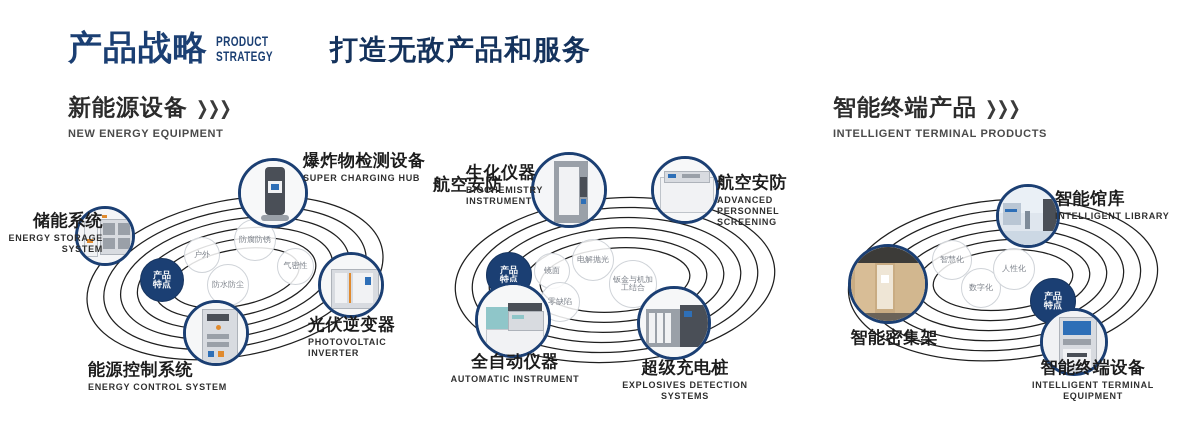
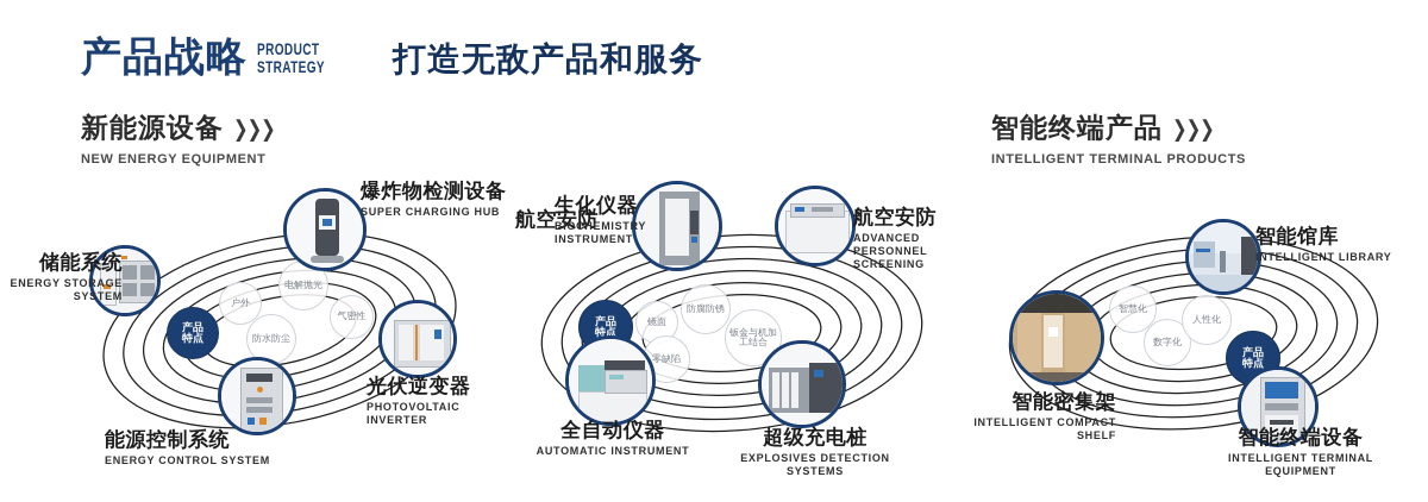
  产品战略
  PRODUCT
  STRATEGY
  打造无敌产品和服务
  新能源设备 ❯❯❯
  NEW ENERGY EQUIPMENT
  智能终端产品 ❯❯❯
  INTELLIGENT TERMINAL PRODUCTS
  户外
- 防腐防锈
+ 电解抛光
  防水防尘
  气密性
  产品特点
  储能系统
  ENERGY STORAGE
  SYSTEM
  爆炸物检测设备
  SUPER CHARGING HUB
  光伏逆变器
  PHOTOVOLTAIC INVERTER
  能源控制系统
  ENERGY CONTROL SYSTEM
  镜面
- 电解抛光
+ 防腐防锈
  零缺陷
  钣金与机加工结合
  产品特点
  航空安防
  生化仪器
  BIOCHEMISTRY
  INSTRUMENT
  航空安防
  ADVANCED PERSONNEL
  SCREENING
  全自动仪器
  AUTOMATIC INSTRUMENT
  超级充电桩
  EXPLOSIVES DETECTION SYSTEMS
  智慧化
  数字化
  人性化
  产品特点
  智能馆库
  INTELLIGENT LIBRARY
  智能密集架
+ INTELLIGENT COMPACT
+ SHELF
  智能终端设备
  INTELLIGENT TERMINAL EQUIPMENT
